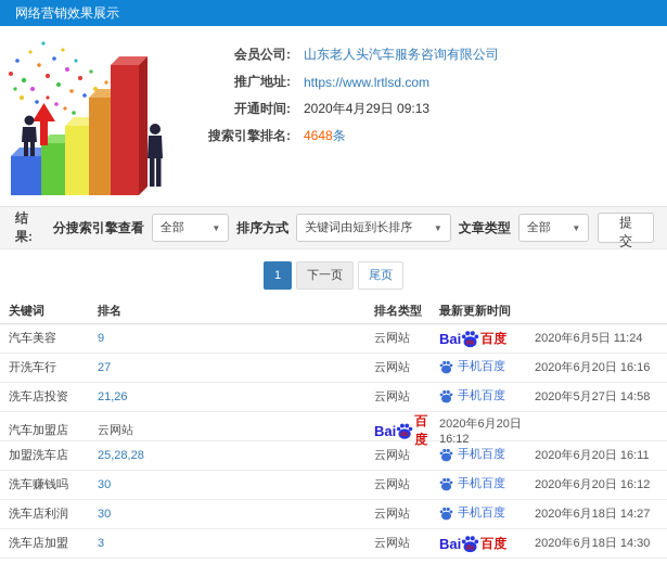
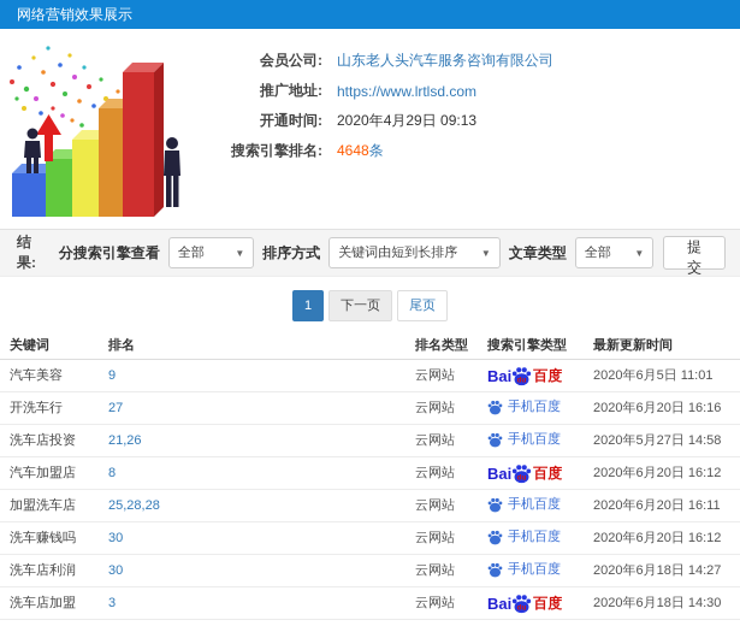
  网络营销效果展示
  会员公司:
  山东老人头汽车服务咨询有限公司
  推广地址:
  https://www.lrtlsd.com
  开通时间:
  2020年4月29日 09:13
  搜索引擎排名:
  4648条
  结果:
  分搜索引擎查看
  全部
  ▼
  排序方式
  关键词由短到长排序
  ▼
  文章类型
  全部
  ▼
  提交
  1
  下一页
  尾页
  关键词
  排名
  排名类型
+ 搜索引擎类型
  最新更新时间
  汽车美容
  9
  云网站
  Bai
  百度
- 2020年6月5日 11:24
+ 2020年6月5日 11:01
  开洗车行
  27
  云网站
  手机百度
  2020年6月20日 16:16
  洗车店投资
  21,26
  云网站
  手机百度
  2020年5月27日 14:58
  汽车加盟店
+ 8
  云网站
  Bai
  百度
  2020年6月20日 16:12
  加盟洗车店
  25,28,28
  云网站
  手机百度
  2020年6月20日 16:11
  洗车赚钱吗
  30
  云网站
  手机百度
  2020年6月20日 16:12
  洗车店利润
  30
  云网站
  手机百度
  2020年6月18日 14:27
  洗车店加盟
  3
  云网站
  Bai
  百度
  2020年6月18日 14:30
